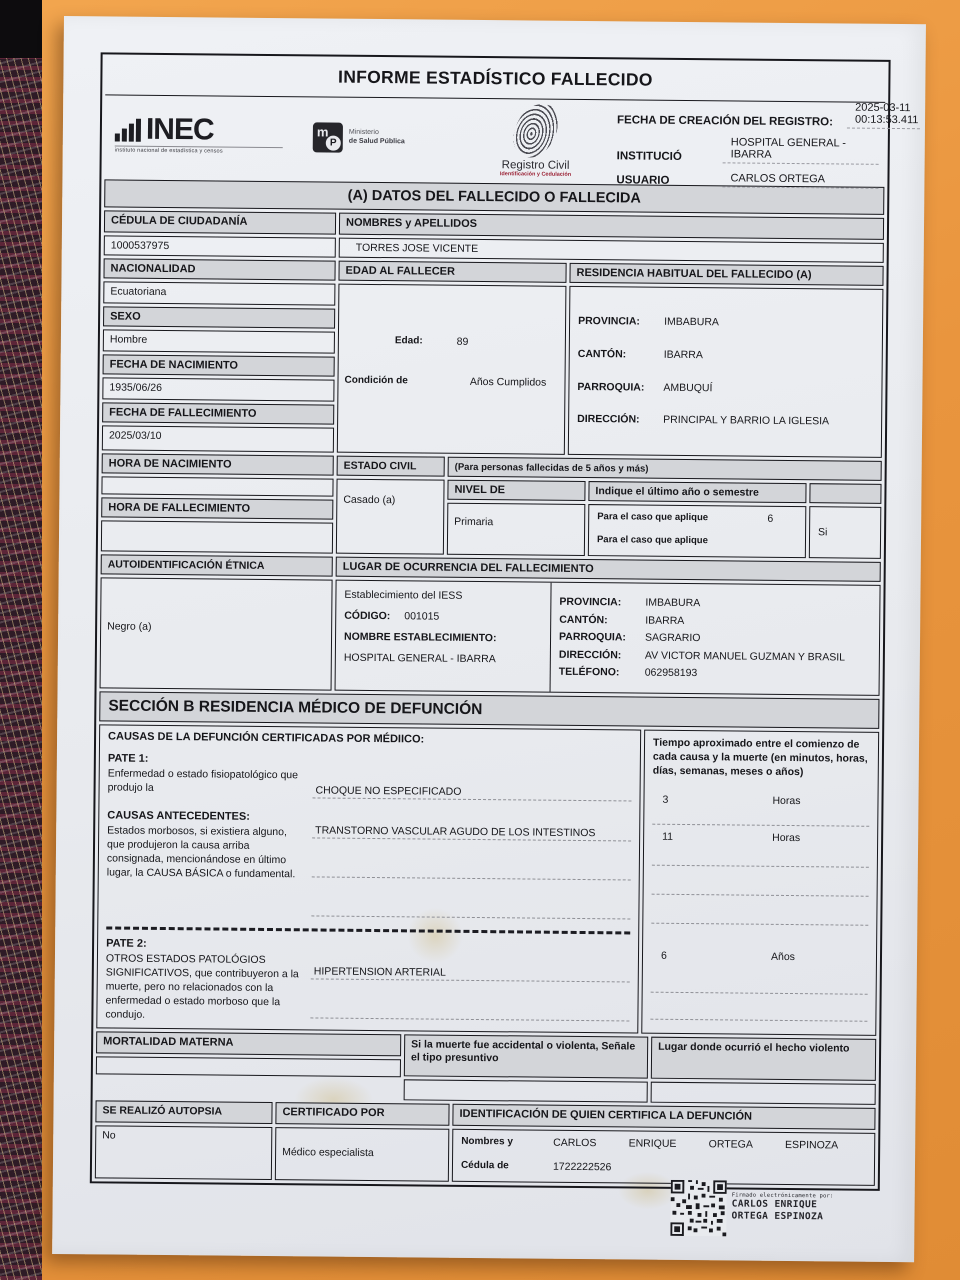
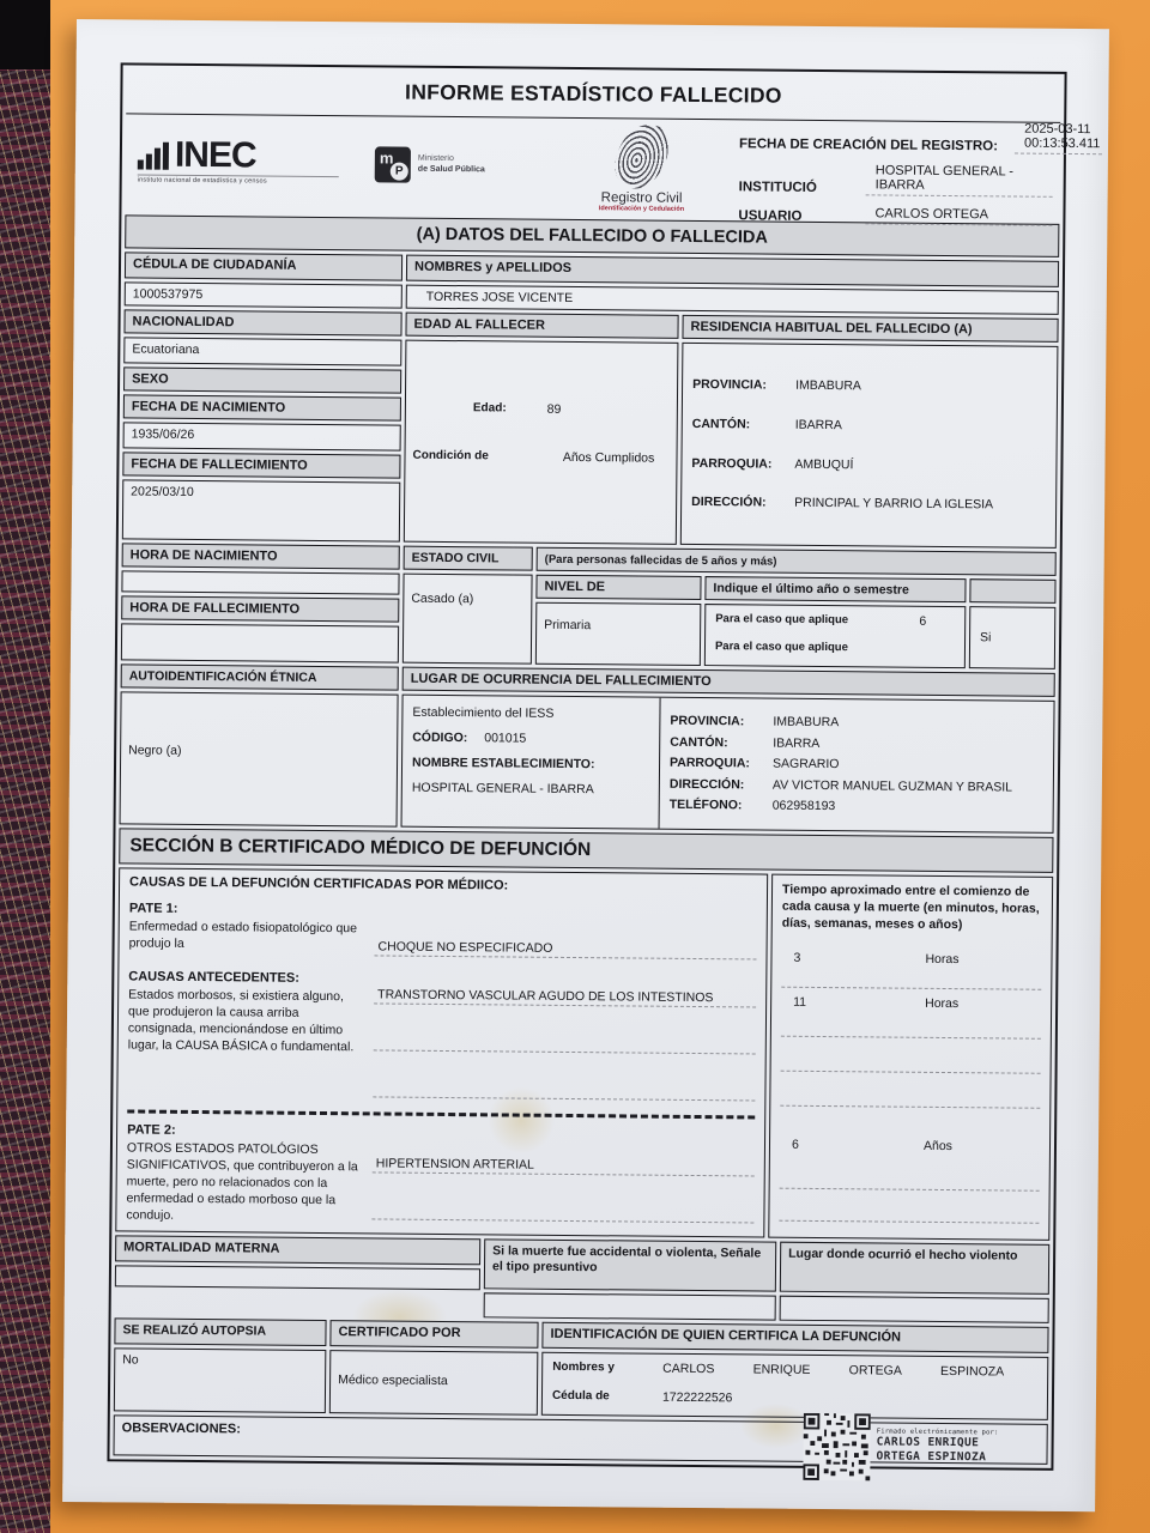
  INFORME ESTADÍSTICO FALLECIDO
  INEC
  m
  P
  Registro Civil
  FECHA DE CREACIÓN DEL REGISTRO:
  2025-03-11 00:13:53.411
  INSTITUCIÓ
  HOSPITAL GENERAL - IBARRA
  USUARIO
  CARLOS ORTEGA
  (A) DATOS DEL FALLECIDO O FALLECIDA
  CÉDULA DE CIUDADANÍA
  NOMBRES y APELLIDOS
  1000537975
  TORRES JOSE VICENTE
  NACIONALIDAD
  Ecuatoriana
  SEXO
- Hombre
  FECHA DE NACIMIENTO
  1935/06/26
  FECHA DE FALLECIMIENTO
  2025/03/10
  EDAD AL FALLECER
  Edad:
  89
  Condición de
  Años Cumplidos
  RESIDENCIA HABITUAL DEL FALLECIDO (A)
  PROVINCIA:
  IMBABURA
  CANTÓN:
  IBARRA
  PARROQUIA:
  AMBUQUÍ
  DIRECCIÓN:
  PRINCIPAL Y BARRIO LA IGLESIA
  HORA DE NACIMIENTO
  HORA DE FALLECIMIENTO
  ESTADO CIVIL
  Casado (a)
  (Para personas fallecidas de 5 años y más)
  NIVEL DE
  Indique el último año o semestre
  Primaria
  Para el caso que aplique
  6
  Para el caso que aplique
  Si
  AUTOIDENTIFICACIÓN ÉTNICA
  Negro (a)
  LUGAR DE OCURRENCIA DEL FALLECIMIENTO
  Establecimiento del IESS
  CÓDIGO:
  001015
  NOMBRE ESTABLECIMIENTO:
  HOSPITAL GENERAL - IBARRA
  PROVINCIA:
  IMBABURA
  CANTÓN:
  IBARRA
  PARROQUIA:
  SAGRARIO
  DIRECCIÓN:
  AV VICTOR MANUEL GUZMAN Y BRASIL
  TELÉFONO:
  062958193
- SECCIÓN B RESIDENCIA MÉDICO DE DEFUNCIÓN
+ SECCIÓN B CERTIFICADO MÉDICO DE DEFUNCIÓN
  CAUSAS DE LA DEFUNCIÓN CERTIFICADAS POR MÉDIICO:
  PATE 1:
  Enfermedad o estado fisiopatológico que produjo la
  CAUSAS ANTECEDENTES:
  Estados morbosos, si existiera alguno, que produjeron la causa arriba consignada, mencionándose en último lugar, la CAUSA BÁSICA o fundamental.
  CHOQUE NO ESPECIFICADO
  TRANSTORNO VASCULAR AGUDO DE LOS INTESTINOS
  PATE 2:
  OTROS ESTADOS PATOLÓGIOS SIGNIFICATIVOS, que contribuyeron a la muerte, pero no relacionados con la enfermedad o estado morboso que la condujo.
  HIPERTENSION ARTERIAL
  Tiempo aproximado entre el comienzo de cada causa y la muerte (en minutos, horas, días, semanas, meses o años)
  3
  Horas
  11
  Horas
  6
  Años
  MORTALIDAD MATERNA
  Si la muerte fue accidental o violenta, Señale el tipo presuntivo
  Lugar donde ocurrió el hecho violento
  SE REALIZÓ AUTOPSIA
  No
  CERTIFICADO POR
  Médico especialista
  IDENTIFICACIÓN DE QUIEN CERTIFICA LA DEFUNCIÓN
  Nombres y
  CARLOS
  ENRIQUE
  ORTEGA
  ESPINOZA
  Cédula de
  1722222526
+ OBSERVACIONES:
  CARLOS ENRIQUE
  ORTEGA ESPINOZA
